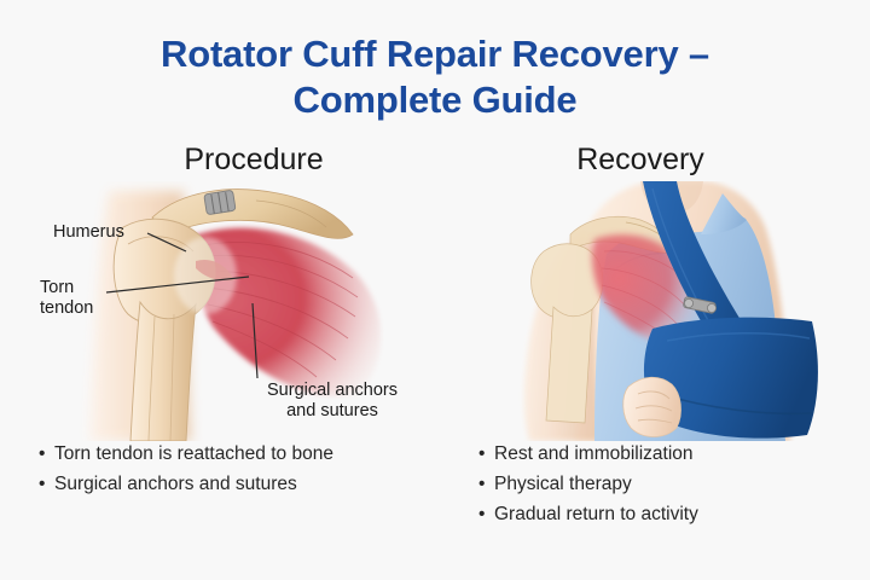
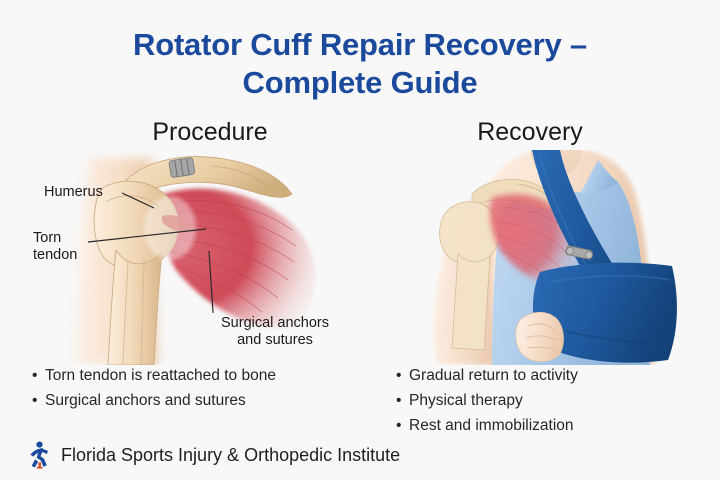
  Rotator Cuff Repair Recovery –
  Complete Guide
  Procedure
  Recovery
  Humerus
  Torn
  tendon
  Surgical anchors
  and sutures
  • Torn tendon is reattached to bone
  • Surgical anchors and sutures
- • Rest and immobilization
+ • Gradual return to activity
  • Physical therapy
- • Gradual return to activity
+ • Rest and immobilization
+ Florida Sports Injury & Orthopedic Institute
